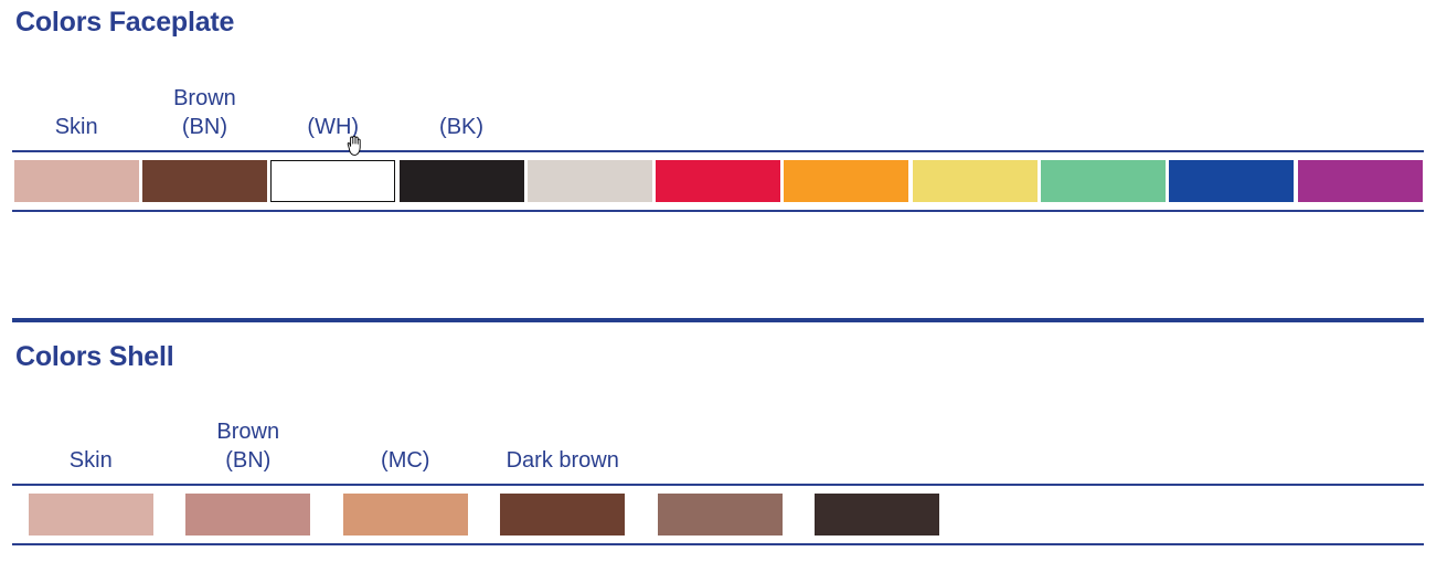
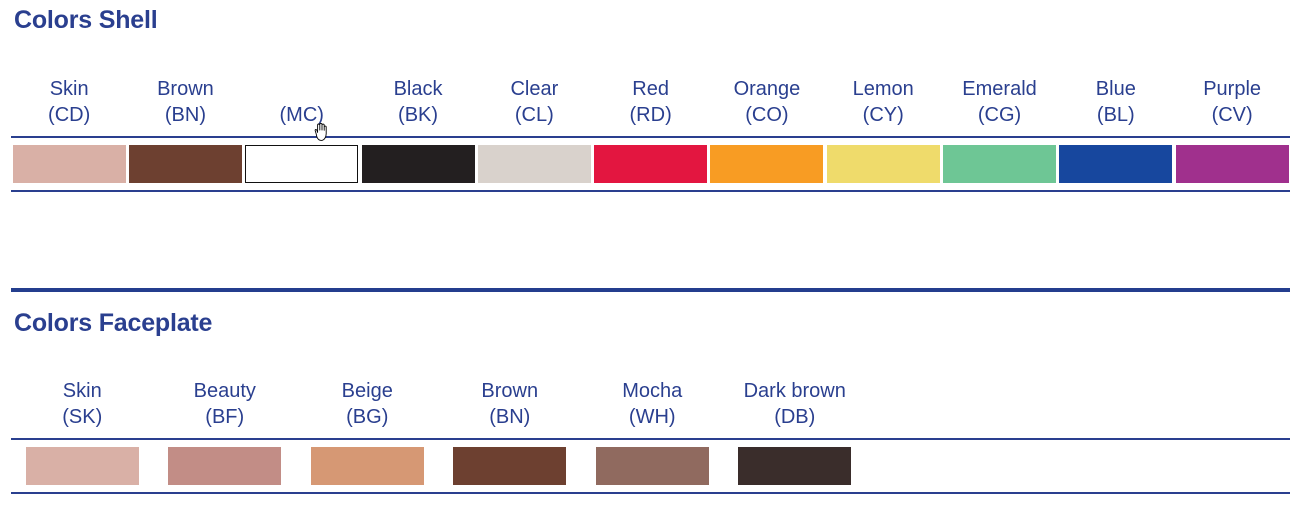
- Colors Faceplate
+ Colors Shell
  Skin
+ (CD)
  Brown
  (BN)
- (WH)
+ (MC)
+ Black
  (BK)
+ Clear
+ (CL)
+ Red
+ (RD)
+ Orange
+ (CO)
+ Lemon
+ (CY)
+ Emerald
+ (CG)
+ Blue
+ (BL)
+ Purple
+ (CV)
- Colors Shell
+ Colors Faceplate
  Skin
+ (SK)
+ Beauty
+ (BF)
+ Beige
+ (BG)
  Brown
  (BN)
+ Mocha
- (MC)
+ (WH)
  Dark brown
+ (DB)
